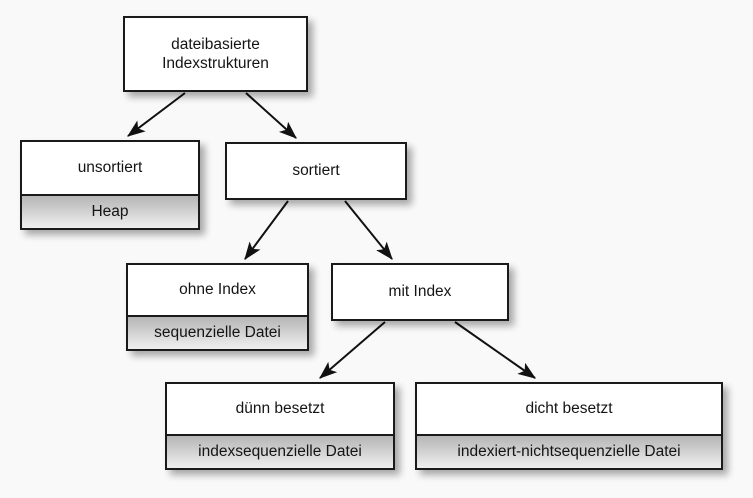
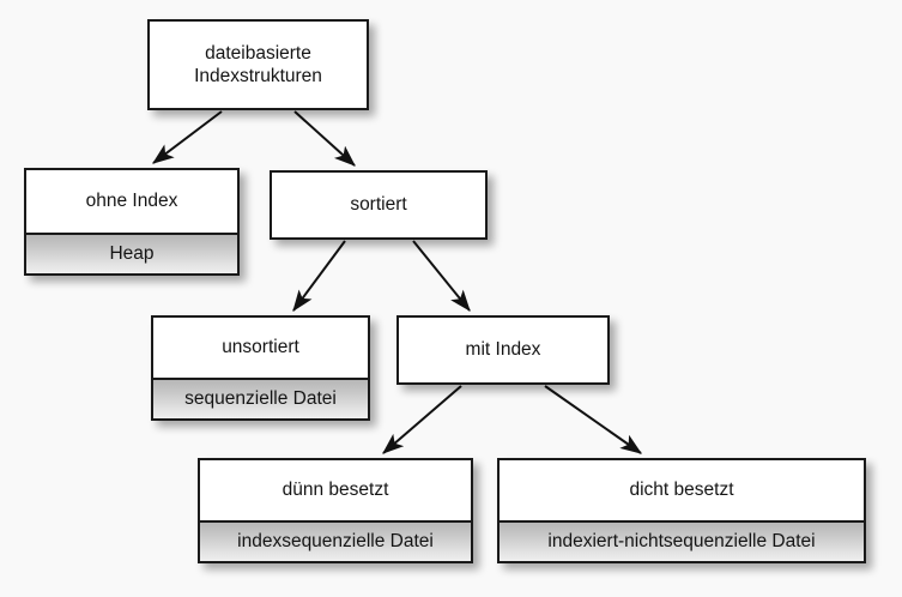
  dateibasierte
  Indexstrukturen
- unsortiert
+ ohne Index
  Heap
  sortiert
- ohne Index
+ unsortiert
  sequenzielle Datei
  mit Index
  dünn besetzt
  indexsequenzielle Datei
  dicht besetzt
  indexiert-nichtsequenzielle Datei
